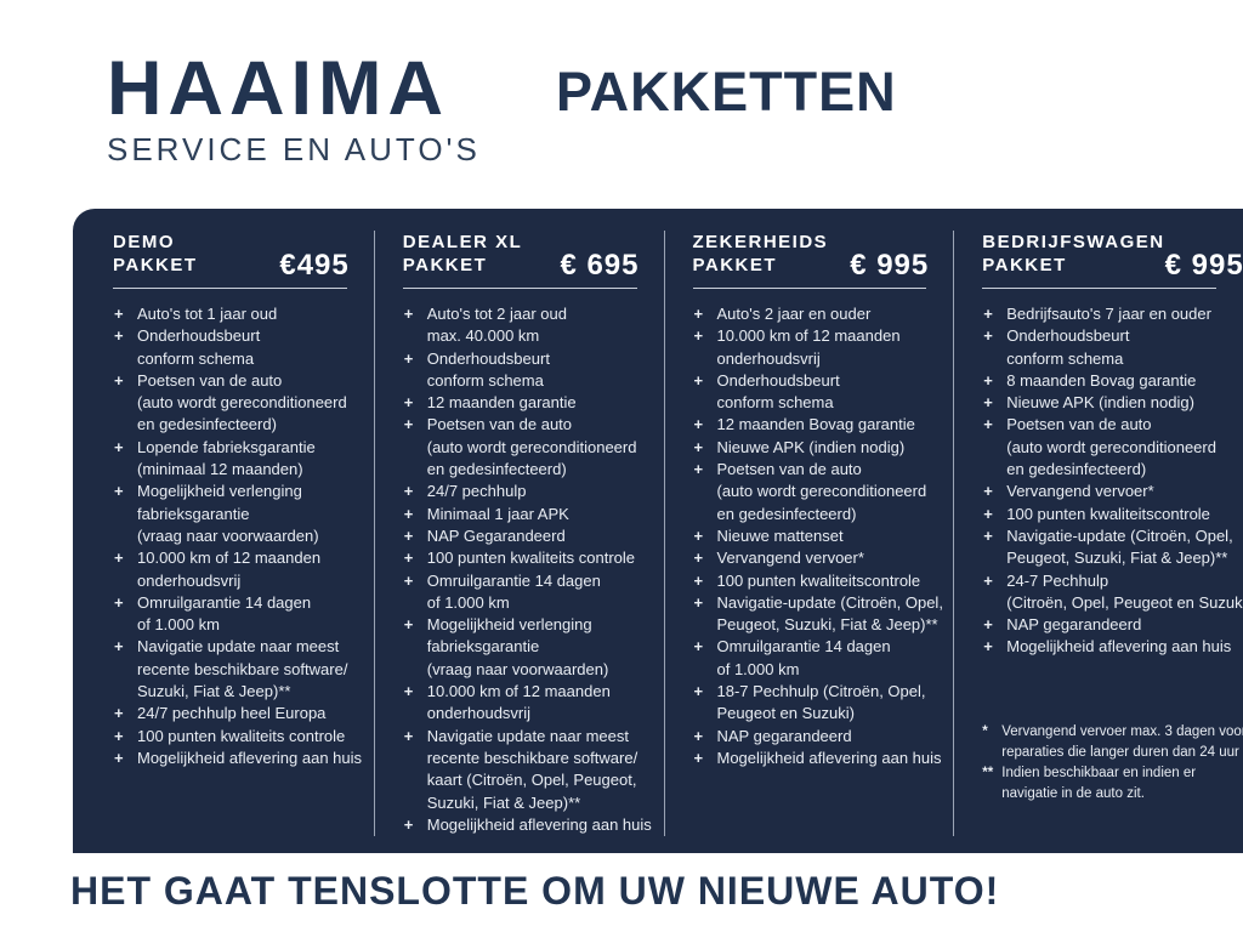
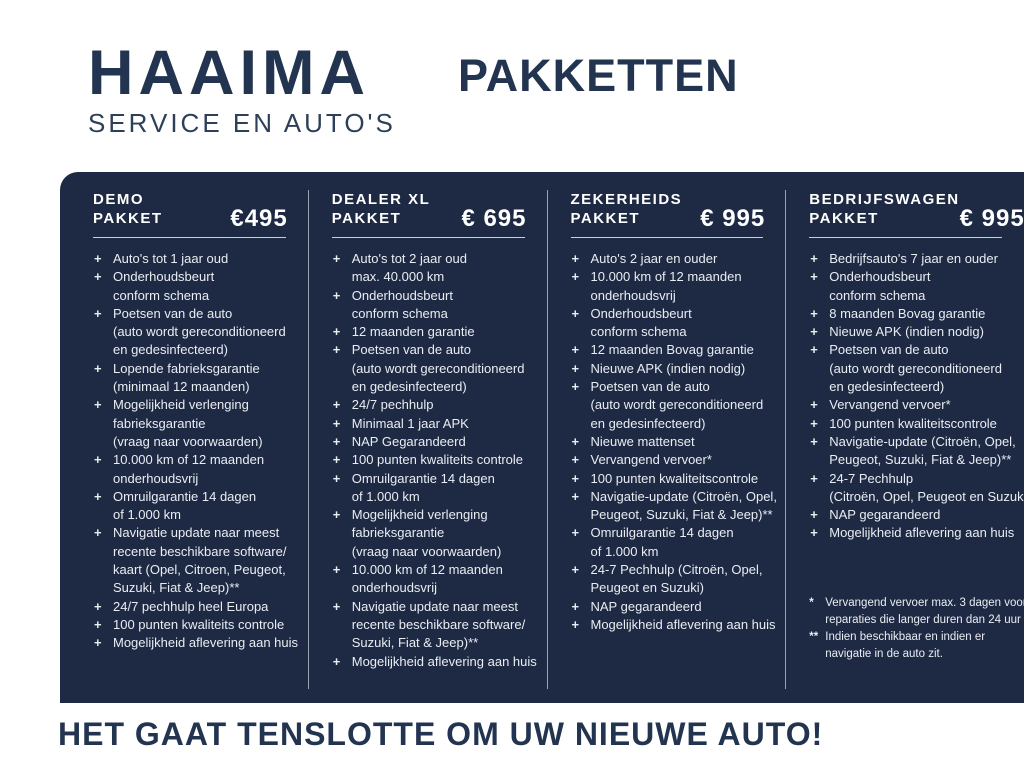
  HAAIMA
  SERVICE EN AUTO'S
  PAKKETTEN
  DEMO
  PAKKET
  €495
  +
  Auto's tot 1 jaar oud
  +
  Onderhoudsbeurt
  conform schema
  +
  Poetsen van de auto
  (auto wordt gereconditioneerd
  en gedesinfecteerd)
  +
  Lopende fabrieksgarantie
  (minimaal 12 maanden)
  +
  Mogelijkheid verlenging
  fabrieksgarantie
  (vraag naar voorwaarden)
  +
  10.000 km of 12 maanden
  onderhoudsvrij
  +
  Omruilgarantie 14 dagen
  of 1.000 km
  +
  Navigatie update naar meest
  recente beschikbare software/
+ kaart (Opel, Citroen, Peugeot,
  Suzuki, Fiat & Jeep)**
  +
  24/7 pechhulp heel Europa
  +
  100 punten kwaliteits controle
  +
  Mogelijkheid aflevering aan huis
  DEALER XL
  PAKKET
  € 695
  +
  Auto's tot 2 jaar oud
  max. 40.000 km
  +
  Onderhoudsbeurt
  conform schema
  +
  12 maanden garantie
  +
  Poetsen van de auto
  (auto wordt gereconditioneerd
  en gedesinfecteerd)
  +
  24/7 pechhulp
  +
  Minimaal 1 jaar APK
  +
  NAP Gegarandeerd
  +
  100 punten kwaliteits controle
  +
  Omruilgarantie 14 dagen
  of 1.000 km
  +
  Mogelijkheid verlenging
  fabrieksgarantie
  (vraag naar voorwaarden)
  +
  10.000 km of 12 maanden
  onderhoudsvrij
  +
  Navigatie update naar meest
  recente beschikbare software/
- kaart (Citroën, Opel, Peugeot,
  Suzuki, Fiat & Jeep)**
  +
  Mogelijkheid aflevering aan huis
  ZEKERHEIDS
  PAKKET
  € 995
  +
  Auto's 2 jaar en ouder
  +
  10.000 km of 12 maanden
  onderhoudsvrij
  +
  Onderhoudsbeurt
  conform schema
  +
  12 maanden Bovag garantie
  +
  Nieuwe APK (indien nodig)
  +
  Poetsen van de auto
  (auto wordt gereconditioneerd
  en gedesinfecteerd)
  +
  Nieuwe mattenset
  +
  Vervangend vervoer*
  +
  100 punten kwaliteitscontrole
  +
  Navigatie-update (Citroën, Opel,
  Peugeot, Suzuki, Fiat & Jeep)**
  +
  Omruilgarantie 14 dagen
  of 1.000 km
  +
- 18-7 Pechhulp (Citroën, Opel,
+ 24-7 Pechhulp (Citroën, Opel,
  Peugeot en Suzuki)
  +
  NAP gegarandeerd
  +
  Mogelijkheid aflevering aan huis
  BEDRIJFSWAGEN
  PAKKET
  € 995
  +
  Bedrijfsauto's 7 jaar en ouder
  +
  Onderhoudsbeurt
  conform schema
  +
  8 maanden Bovag garantie
  +
  Nieuwe APK (indien nodig)
  +
  Poetsen van de auto
  (auto wordt gereconditioneerd
  en gedesinfecteerd)
  +
  Vervangend vervoer*
  +
  100 punten kwaliteitscontrole
  +
  Navigatie-update (Citroën, Opel,
  Peugeot, Suzuki, Fiat & Jeep)**
  +
  24-7 Pechhulp
  (Citroën, Opel, Peugeot en Suzuk
  +
  NAP gegarandeerd
  +
  Mogelijkheid aflevering aan huis
  *
  Vervangend vervoer max. 3 dagen voo
  reparaties die langer duren dan 24 uur
  **
  Indien beschikbaar en indien er
  navigatie in de auto zit.
  HET GAAT TENSLOTTE OM UW NIEUWE AUTO!
